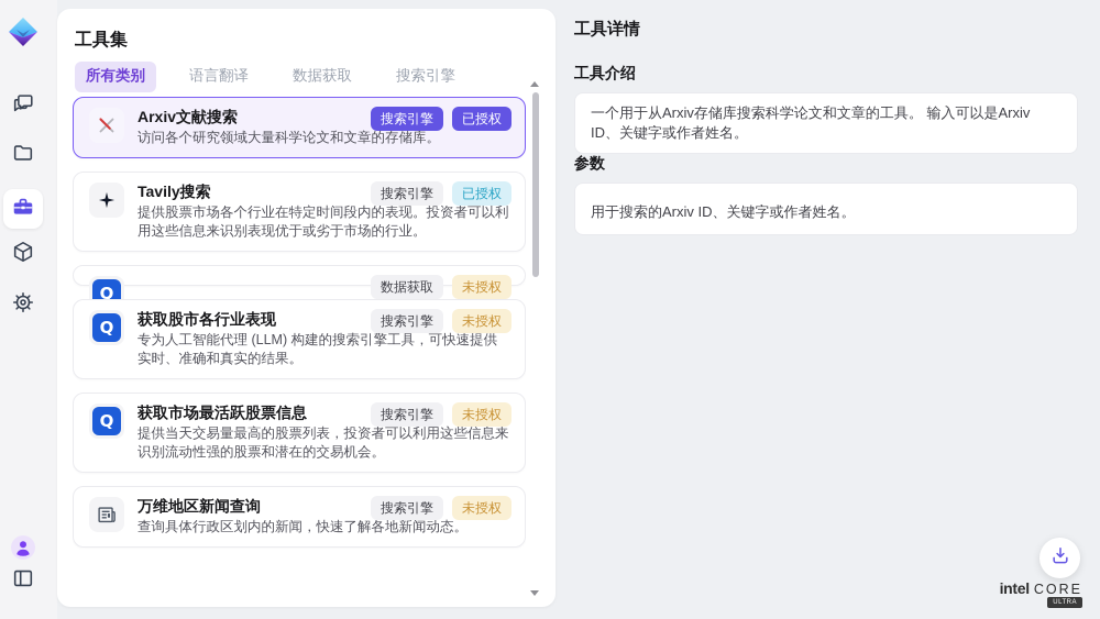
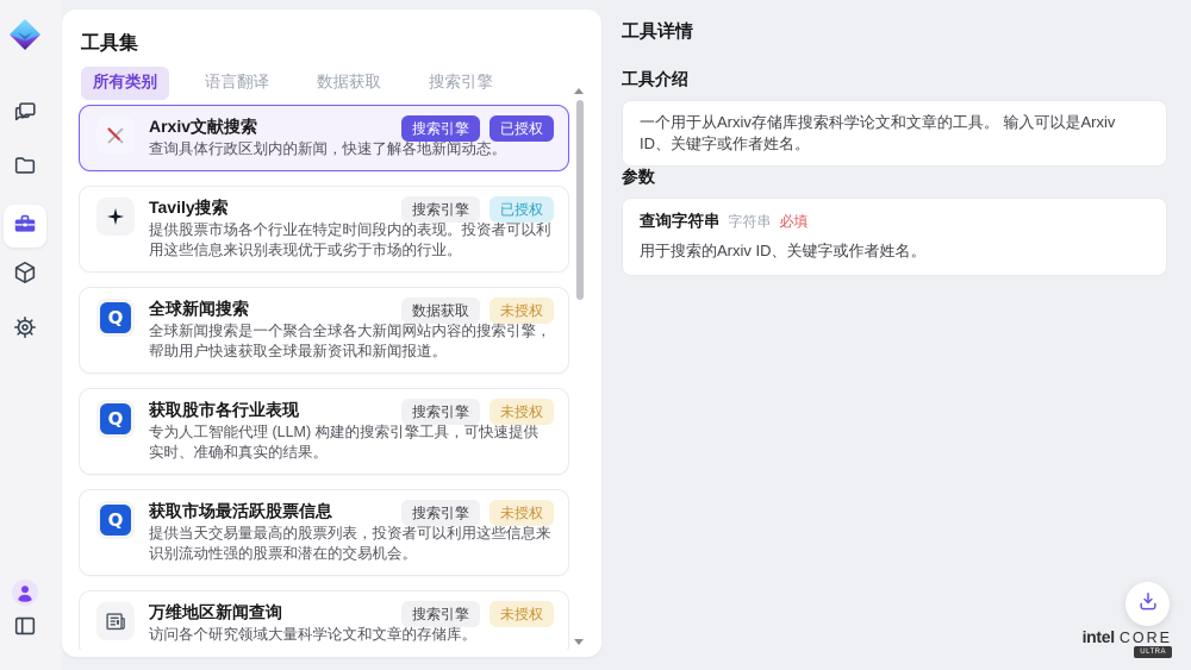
  工具集
  所有类别
  语言翻译
  数据获取
  搜索引擎
  Arxiv文献搜索
- 访问各个研究领域大量科学论文和文章的存储库。
+ 查询具体行政区划内的新闻，快速了解各地新闻动态。
  搜索引擎
  已授权
  Tavily搜索
  提供股票市场各个行业在特定时间段内的表现。投资者可以利用这些信息来识别表现优于或劣于市场的行业。
  搜索引擎
  已授权
  Q
+ 全球新闻搜索
+ 全球新闻搜索是一个聚合全球各大新闻网站内容的搜索引擎，帮助用户快速获取全球最新资讯和新闻报道。
  数据获取
  未授权
  Q
  获取股市各行业表现
  专为人工智能代理 (LLM) 构建的搜索引擎工具，可快速提供实时、准确和真实的结果。
  搜索引擎
  未授权
  Q
  获取市场最活跃股票信息
  提供当天交易量最高的股票列表，投资者可以利用这些信息来识别流动性强的股票和潜在的交易机会。
  搜索引擎
  未授权
  万维地区新闻查询
- 查询具体行政区划内的新闻，快速了解各地新闻动态。
+ 访问各个研究领域大量科学论文和文章的存储库。
  搜索引擎
  未授权
  工具详情
  工具介绍
  一个用于从Arxiv存储库搜索科学论文和文章的工具。 输入可以是Arxiv ID、关键字或作者姓名。
  参数
+ 查询字符串
+ 字符串
+ 必填
  用于搜索的Arxiv ID、关键字或作者姓名。
  intel
  CORE
